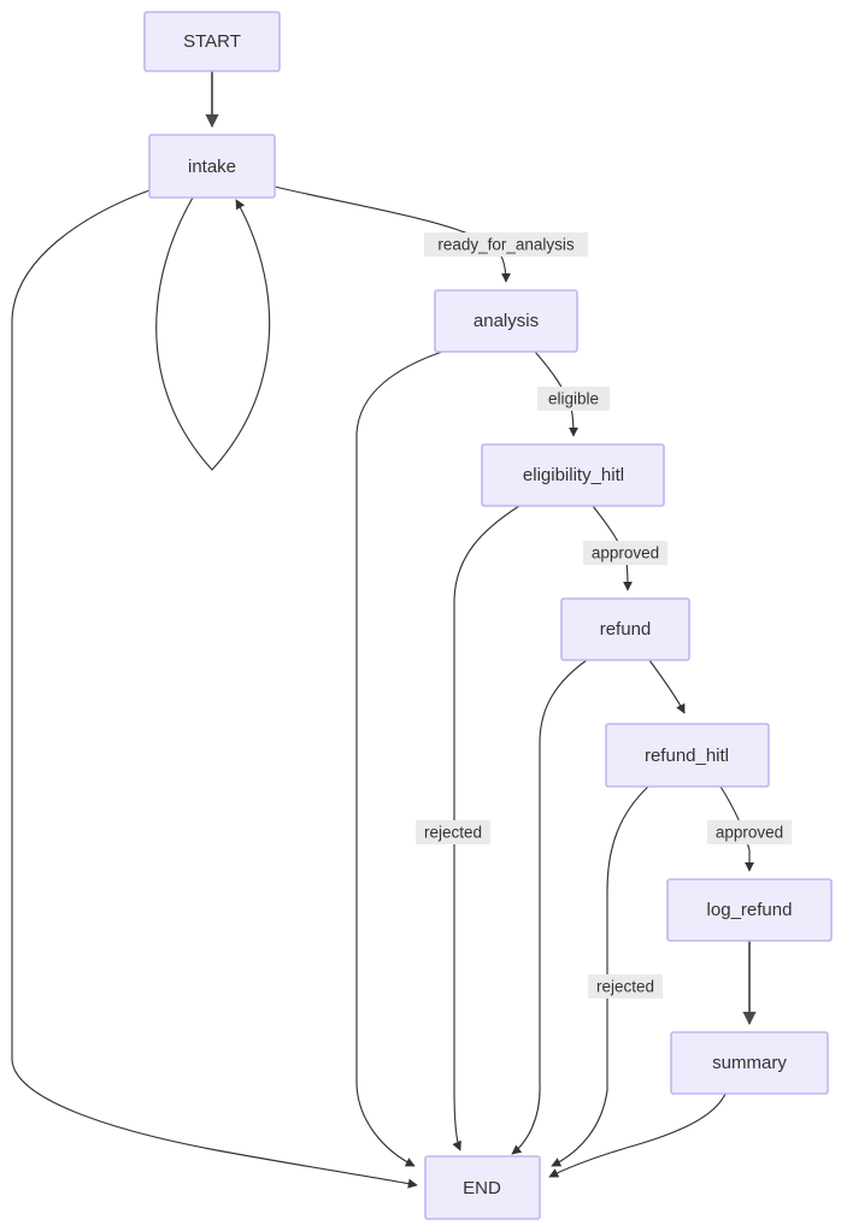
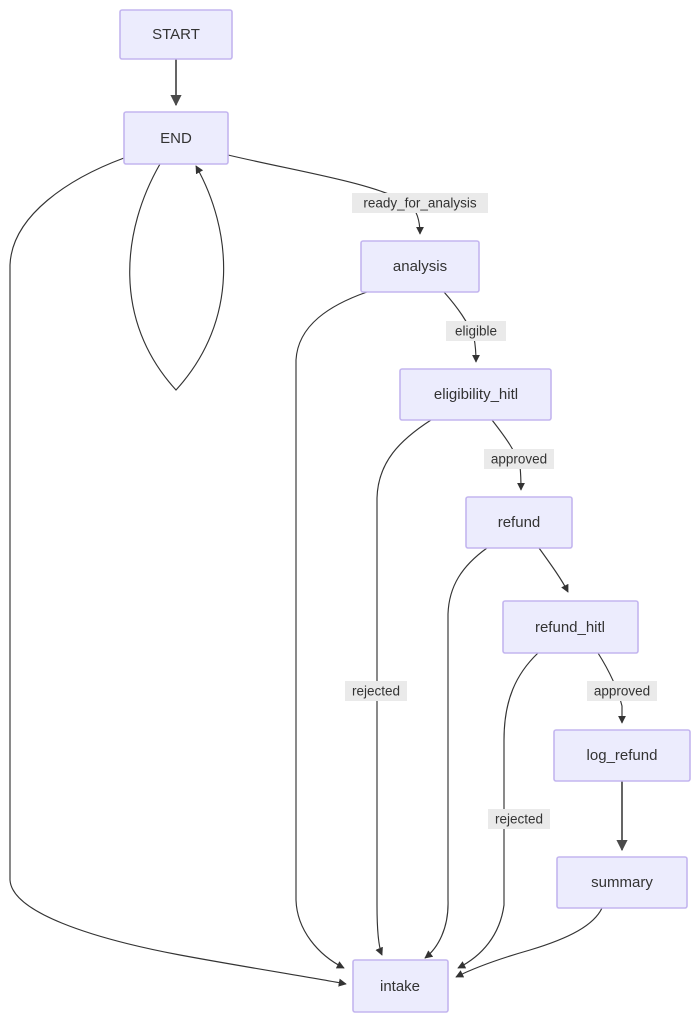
  START
- intake
+ END
  analysis
  eligibility_hitl
  refund
  refund_hitl
  log_refund
  summary
- END
+ intake
  ready_for_analysis
  eligible
  approved
  rejected
  approved
  rejected
